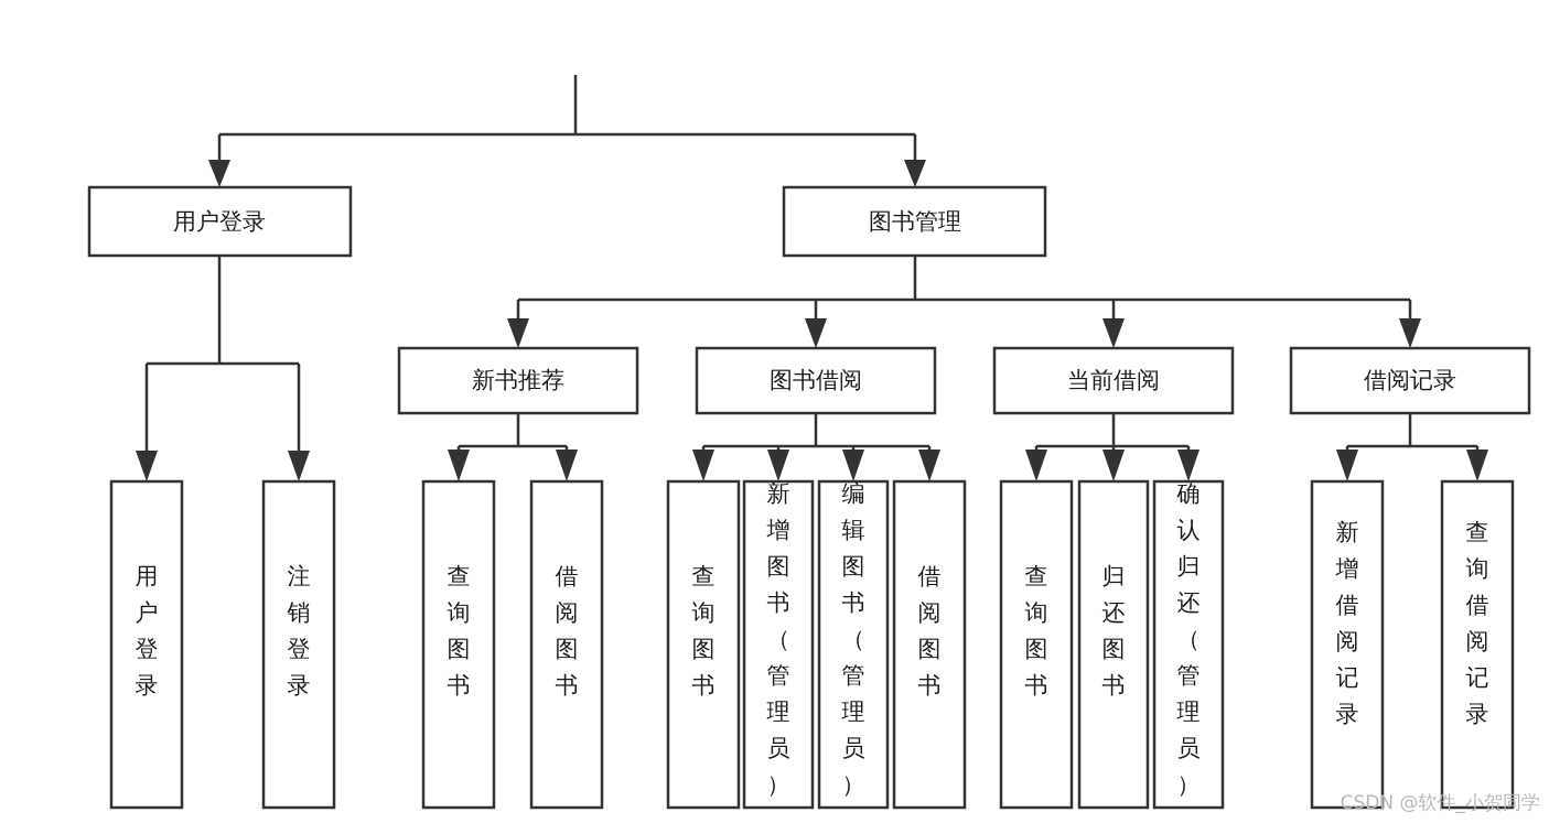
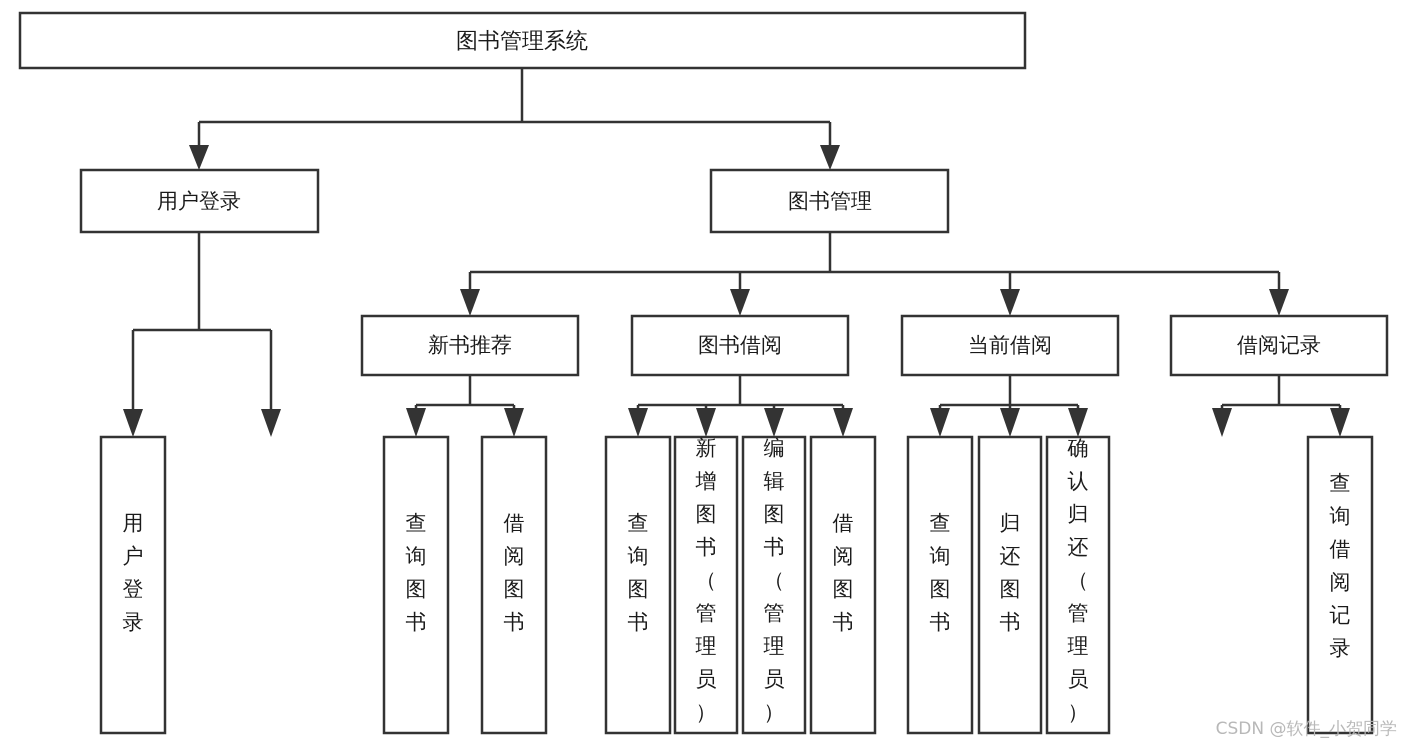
+ 图书管理系统
  用户登录
  图书管理
  新书推荐
  图书借阅
  当前借阅
  借阅记录
  用户登录
- 注销登录
  查询图书
  借阅图书
  查询图书
  新增图书（管理员）
  编辑图书（管理员）
  借阅图书
  查询图书
  归还图书
  确认归还（管理员）
- 新增借阅记录
  查询借阅记录
  CSDN @软件_小贺同学
